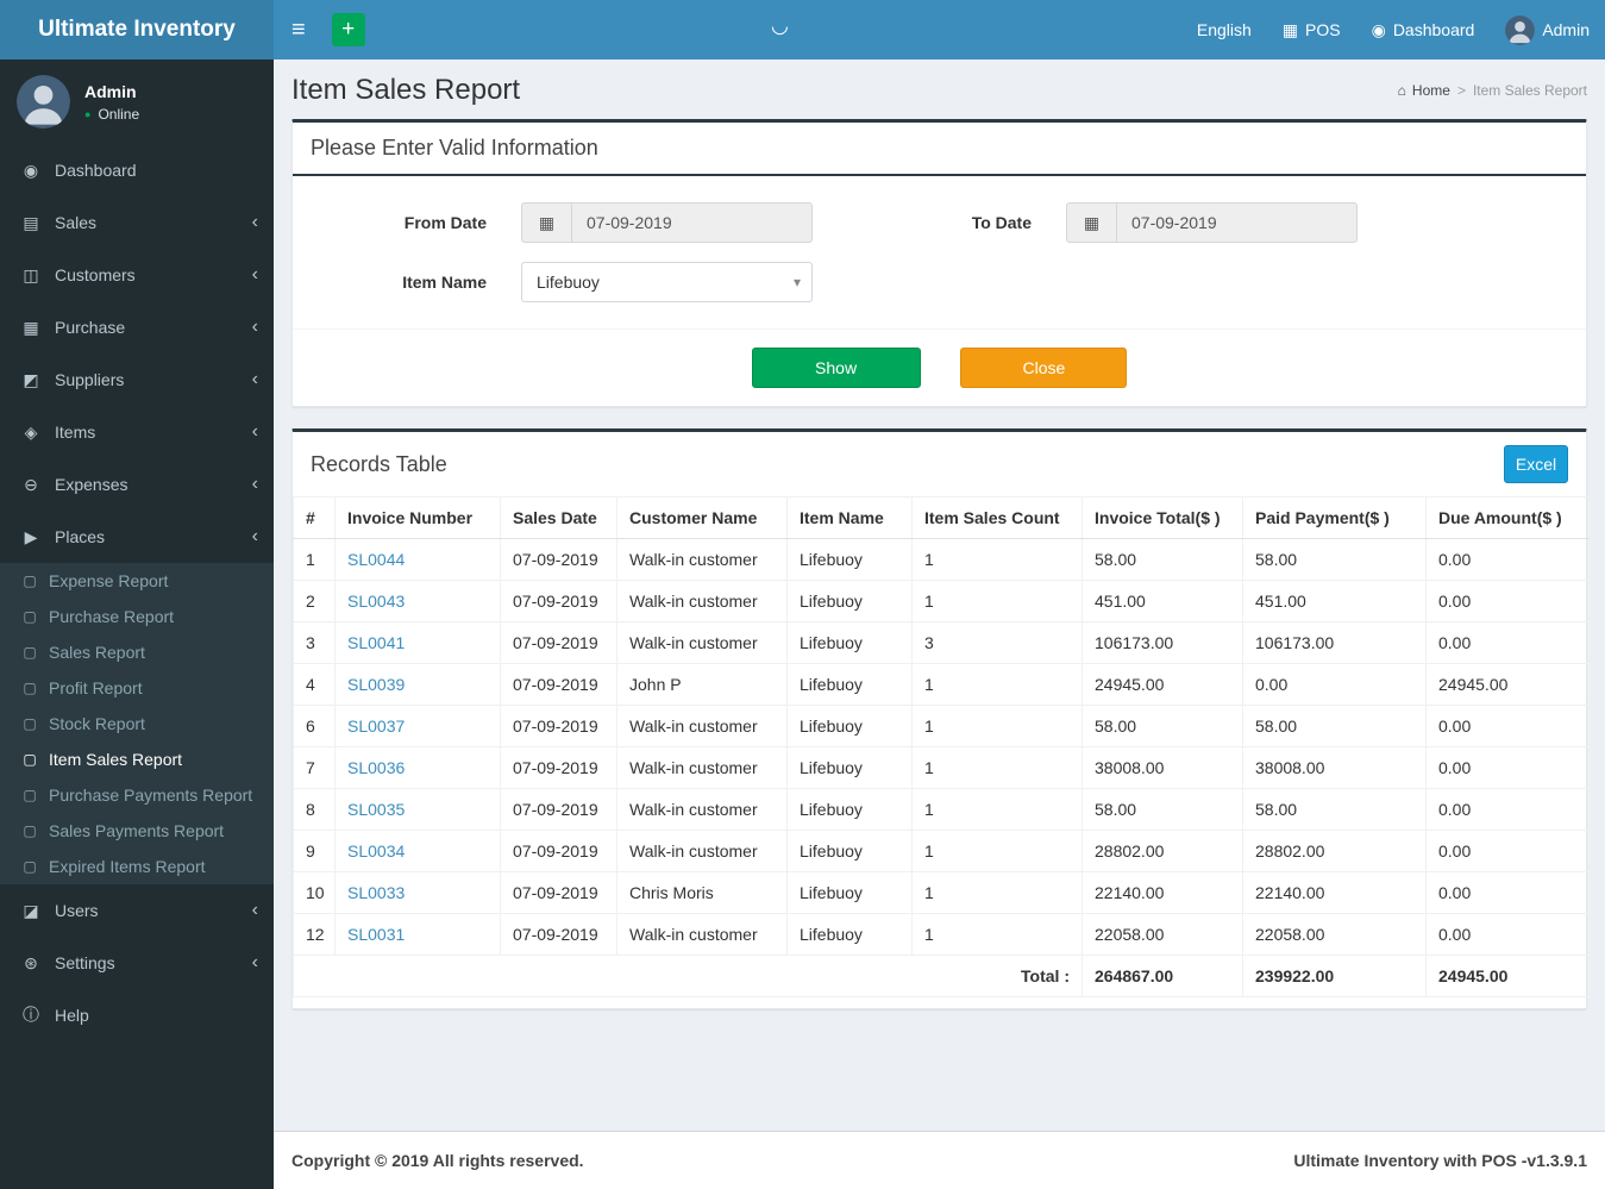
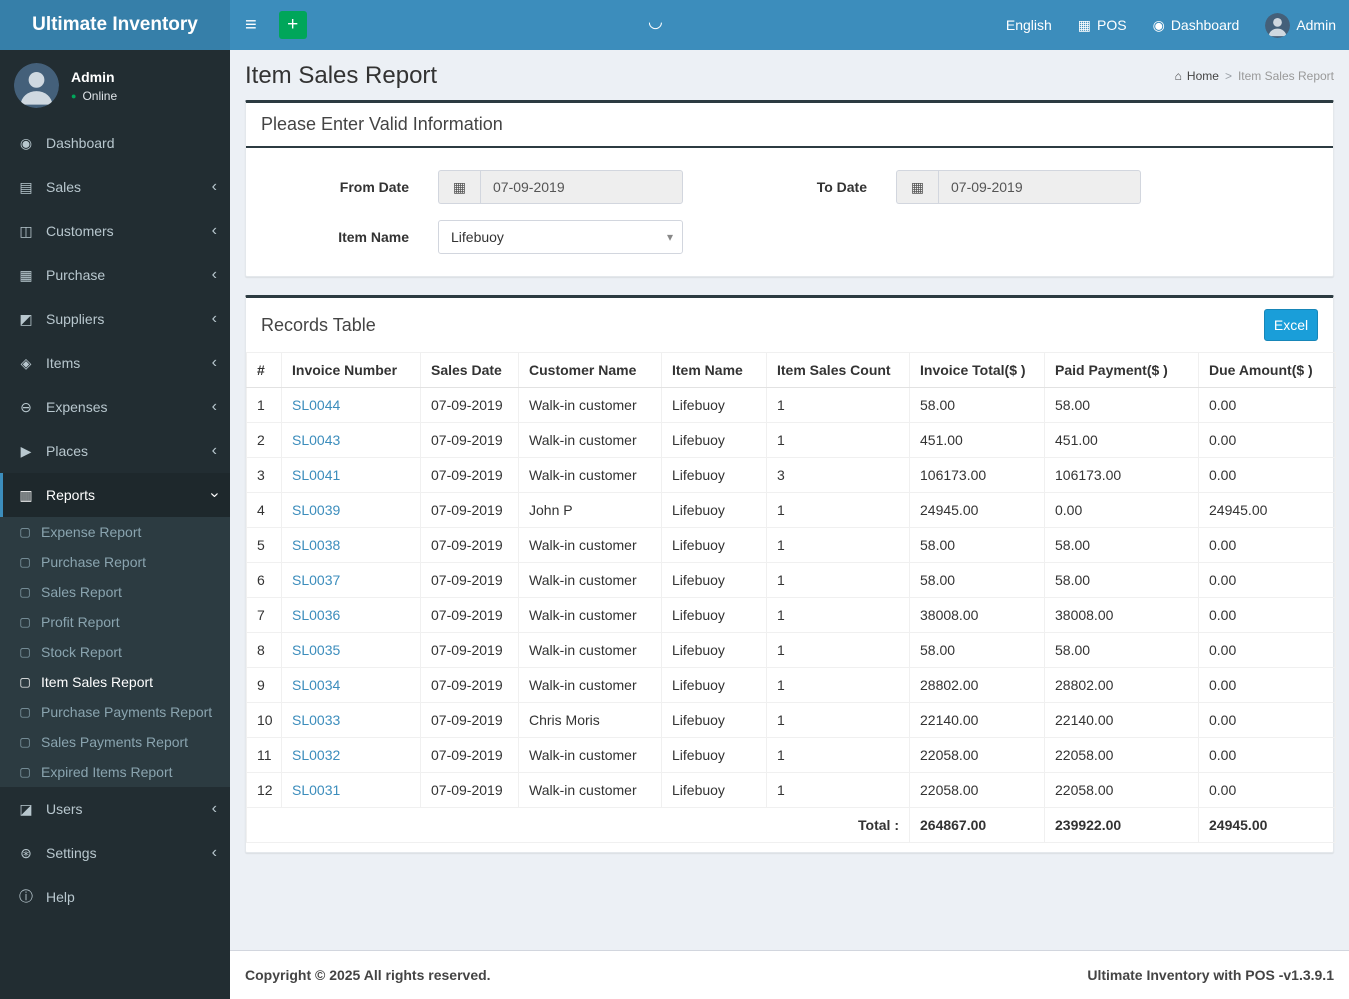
  Ultimate Inventory
  ≡
  +
  ◡
  English
  ▦
  POS
  ◉
  Dashboard
  Admin
  Admin
  ●
  Online
  ◉
  Dashboard
  ▤
  Sales
  ‹
  ◫
  Customers
  ‹
  ▦
  Purchase
  ‹
  ◩
  Suppliers
  ‹
  ◈
  Items
  ‹
  ⊖
  Expenses
  ‹
  ▶
  Places
  ‹
+ ▥
+ Reports
  ▢
  Expense Report
  ▢
  Purchase Report
  ▢
  Sales Report
  ▢
  Profit Report
  ▢
  Stock Report
  ▢
  Item Sales Report
  ▢
  Purchase Payments Report
  ▢
  Sales Payments Report
  ▢
  Expired Items Report
  ◪
  Users
  ‹
  ⊛
  Settings
  ‹
  ⓘ
  Help
  Item Sales Report
  ⌂
  Home
  >
  Item Sales Report
  Please Enter Valid Information
  From Date
  ▦
  07-09-2019
  To Date
  ▦
  07-09-2019
  Item Name
  Lifebuoy
  ▾
- Show Close
  Records Table
  Excel
  #	Invoice Number	Sales Date	Customer Name	Item Name	Item Sales Count	Invoice Total($ )	Paid Payment($ )	Due Amount($ )
  1	SL0044	07-09-2019	Walk-in customer	Lifebuoy	1	58.00	58.00	0.00
  2	SL0043	07-09-2019	Walk-in customer	Lifebuoy	1	451.00	451.00	0.00
  3	SL0041	07-09-2019	Walk-in customer	Lifebuoy	3	106173.00	106173.00	0.00
  4	SL0039	07-09-2019	John P	Lifebuoy	1	24945.00	0.00	24945.00
+ 5	SL0038	07-09-2019	Walk-in customer	Lifebuoy	1	58.00	58.00	0.00
  6	SL0037	07-09-2019	Walk-in customer	Lifebuoy	1	58.00	58.00	0.00
  7	SL0036	07-09-2019	Walk-in customer	Lifebuoy	1	38008.00	38008.00	0.00
  8	SL0035	07-09-2019	Walk-in customer	Lifebuoy	1	58.00	58.00	0.00
  9	SL0034	07-09-2019	Walk-in customer	Lifebuoy	1	28802.00	28802.00	0.00
  10	SL0033	07-09-2019	Chris Moris	Lifebuoy	1	22140.00	22140.00	0.00
+ 11	SL0032	07-09-2019	Walk-in customer	Lifebuoy	1	22058.00	22058.00	0.00
  12	SL0031	07-09-2019	Walk-in customer	Lifebuoy	1	22058.00	22058.00	0.00
  Total :	264867.00	239922.00	24945.00
- Copyright © 2019 All rights reserved.
+ Copyright © 2025 All rights reserved.
  Ultimate Inventory with POS -v1.3.9.1
